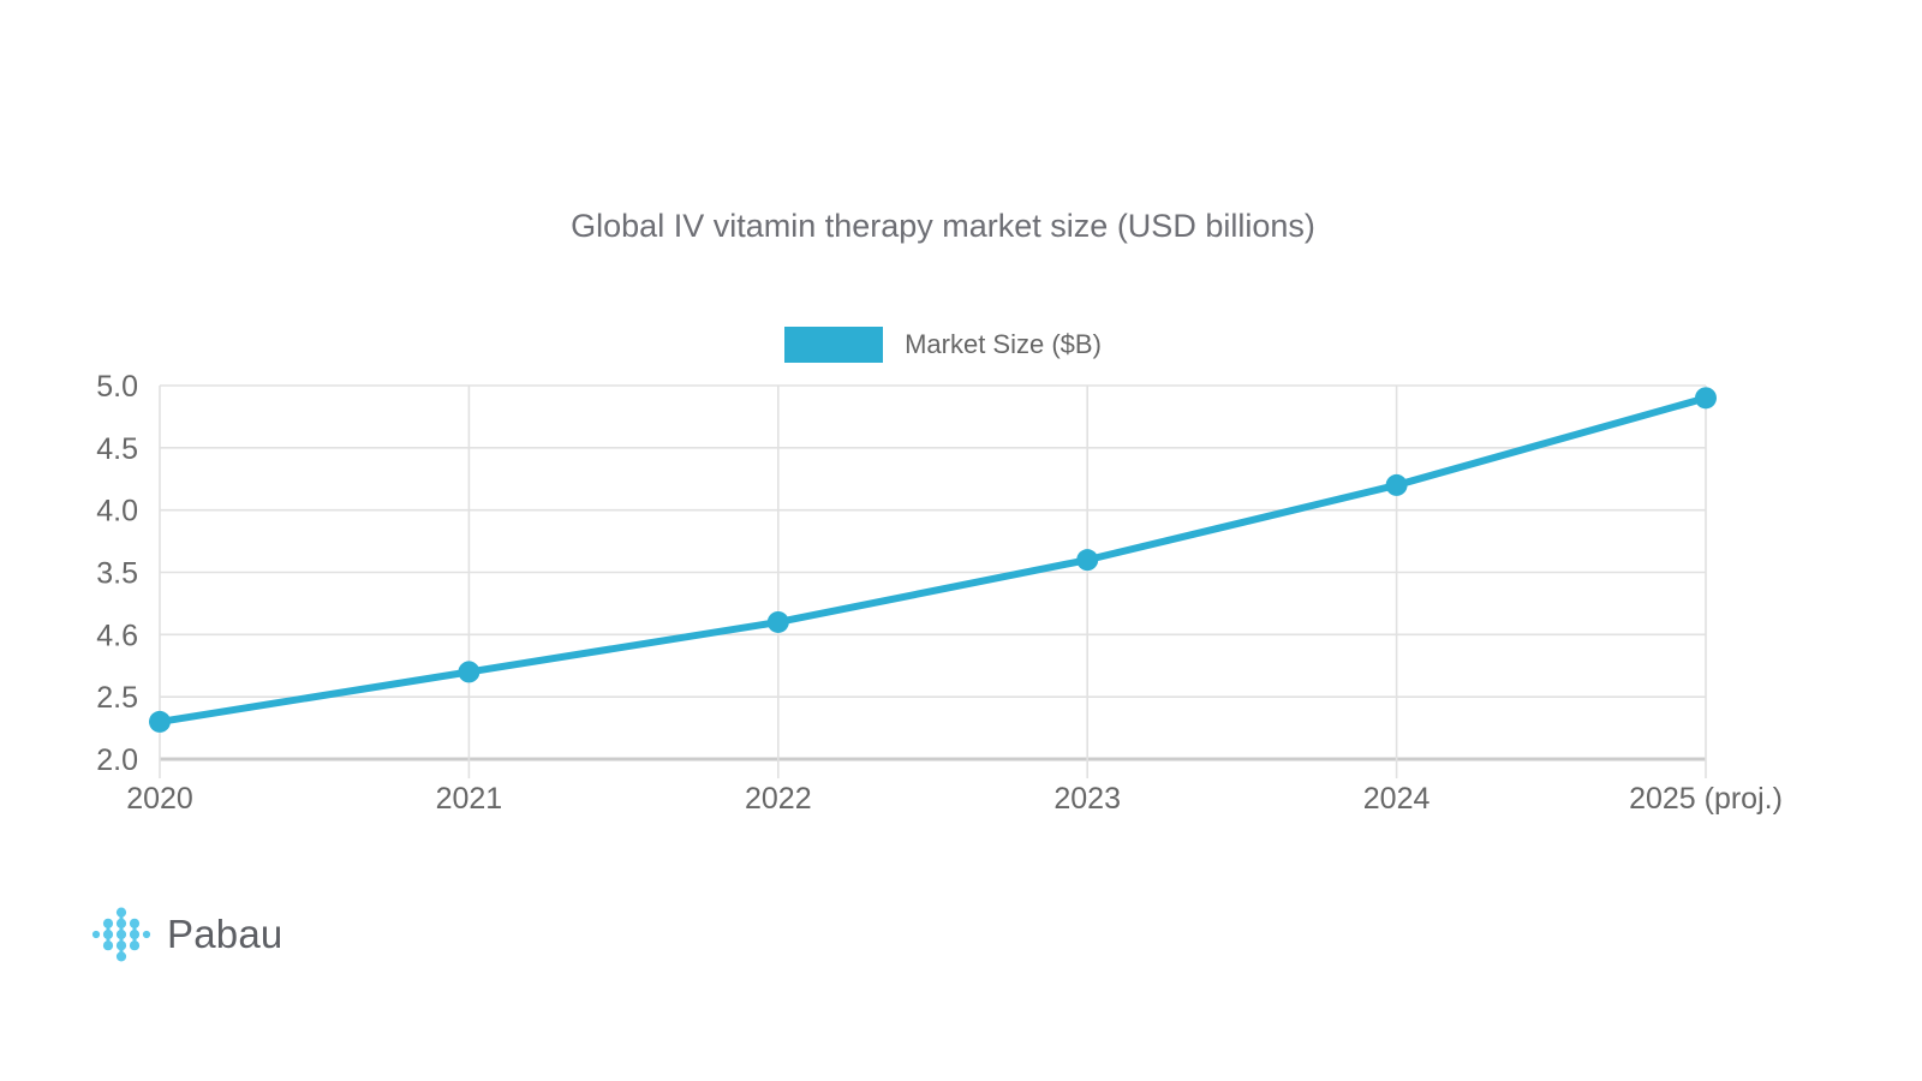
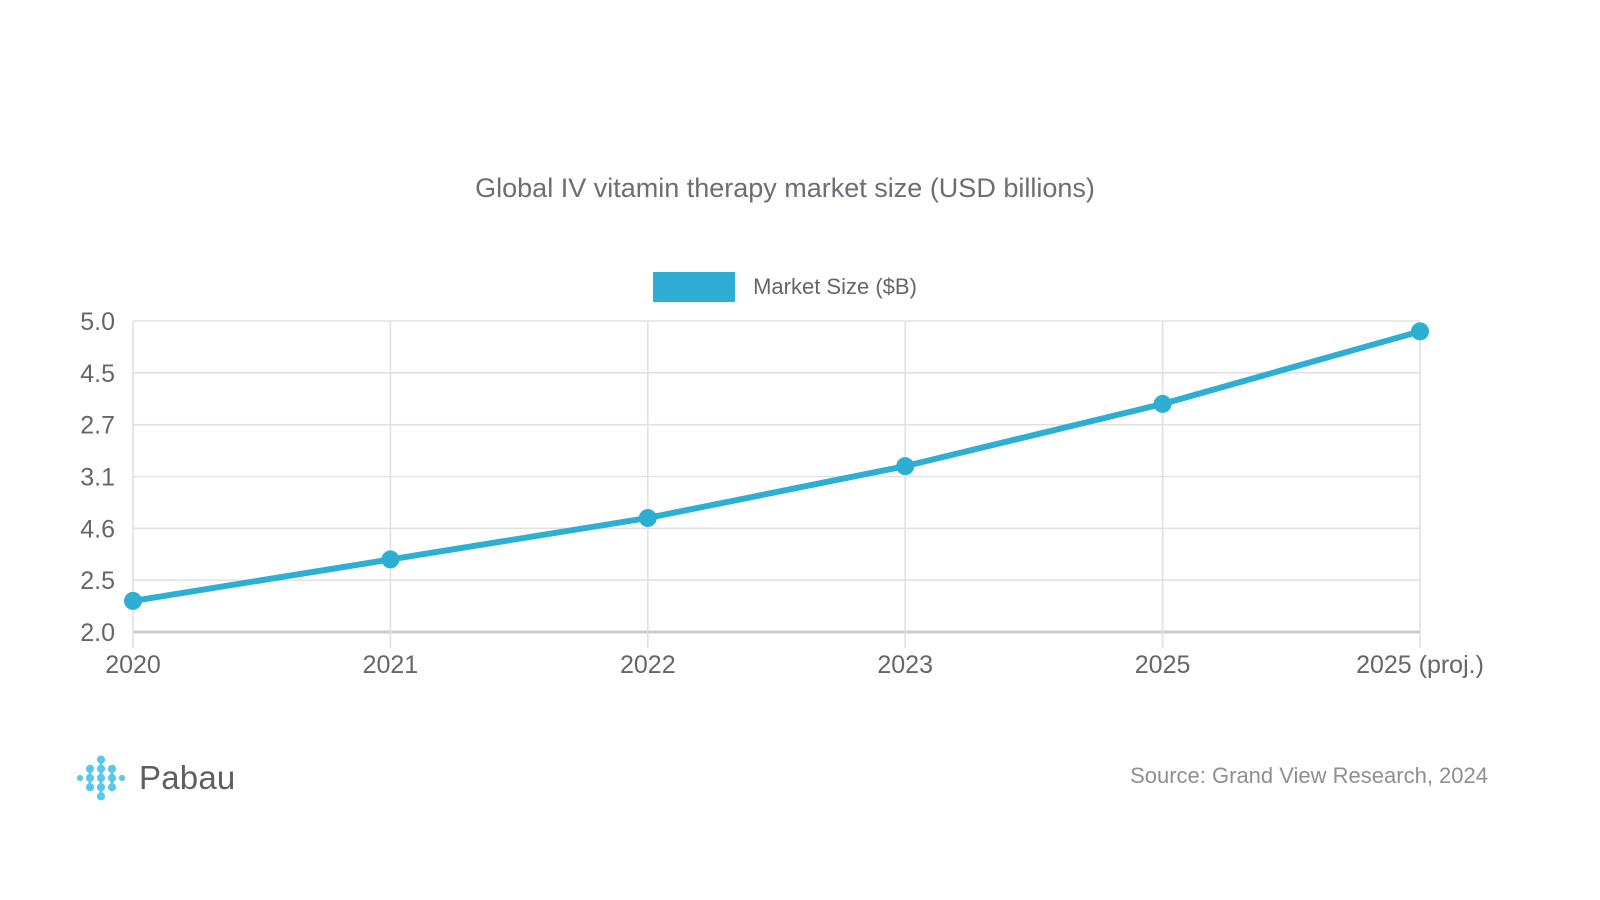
  Global IV vitamin therapy market size (USD billions)
  Market Size ($B)
  2.0
  2.5
  4.6
- 3.5
+ 3.1
- 4.0
+ 2.7
  4.5
  5.0
  2020
  2021
  2022
  2023
- 2024
+ 2025
  2025 (proj.)
  Pabau
+ Source: Grand View Research, 2024
